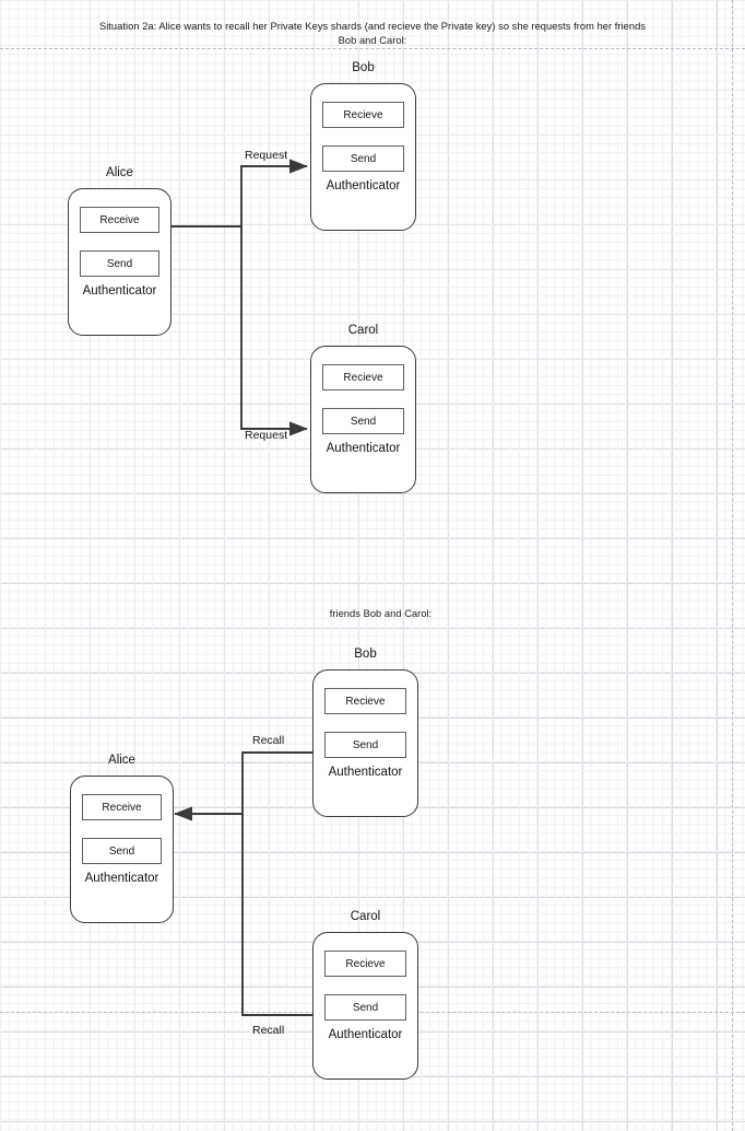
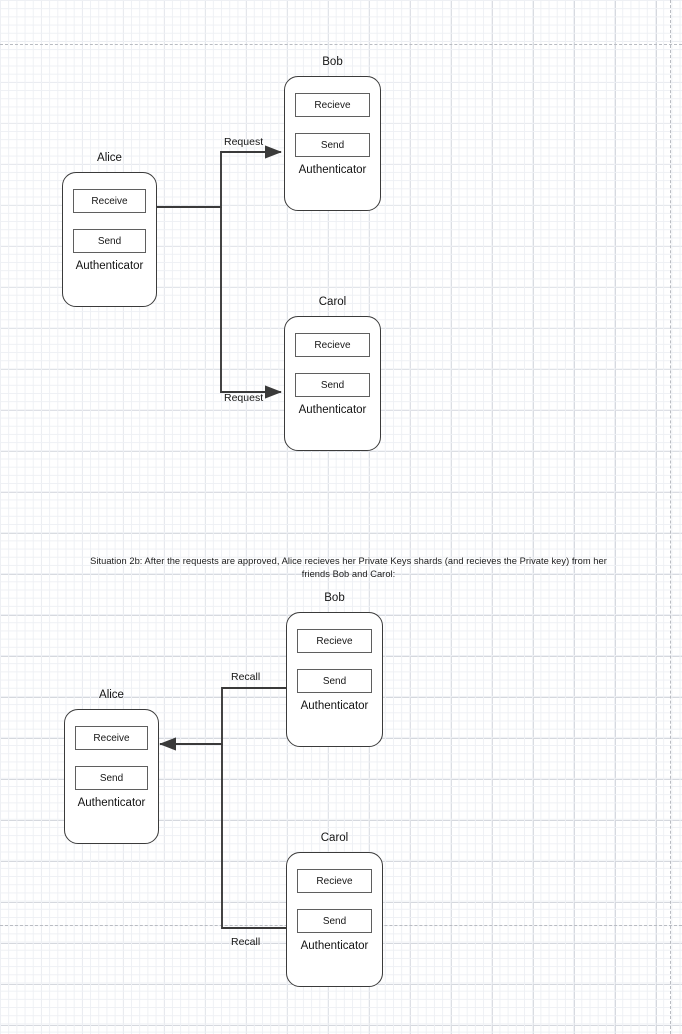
- Situation 2a: Alice wants to recall her Private Keys shards (and recieve the Private key) so she requests from her friends
- Bob and Carol:
  Request
  Request
  Alice
  Receive
  Send
  Authenticator
  Bob
  Recieve
  Send
  Authenticator
  Carol
  Recieve
  Send
  Authenticator
+ Situation 2b: After the requests are approved, Alice recieves her Private Keys shards (and recieves the Private key) from her
  friends Bob and Carol:
  Recall
  Recall
  Alice
  Receive
  Send
  Authenticator
  Bob
  Recieve
  Send
  Authenticator
  Carol
  Recieve
  Send
  Authenticator
